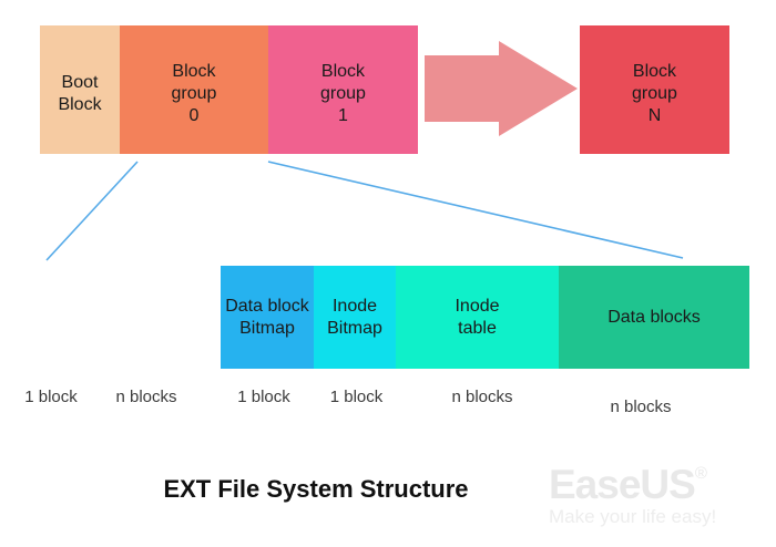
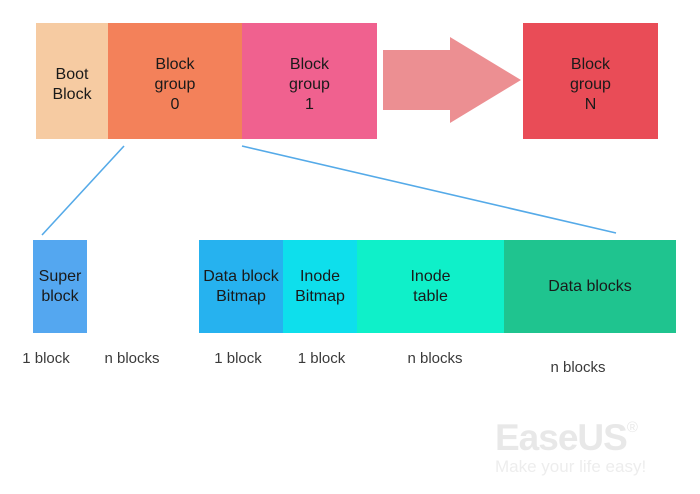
  Boot
  Block
  Block
  group
  0
  Block
  group
  1
  Block
  group
  N
+ Super
+ block
  Data block
  Bitmap
  Inode
  Bitmap
  Inode
  table
  Data blocks
  1 block
  n blocks
  1 block
  1 block
  n blocks
  n blocks
- EXT File System Structure
